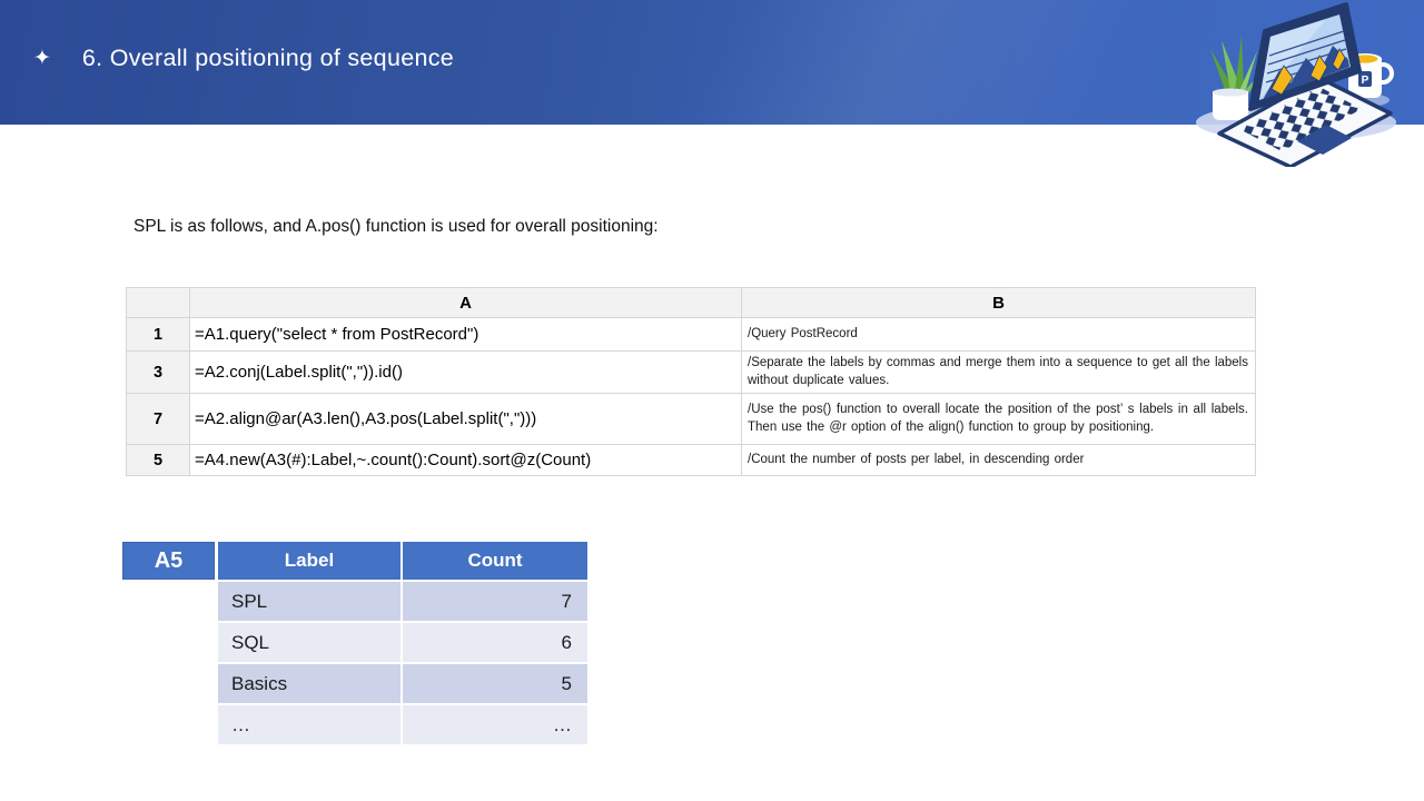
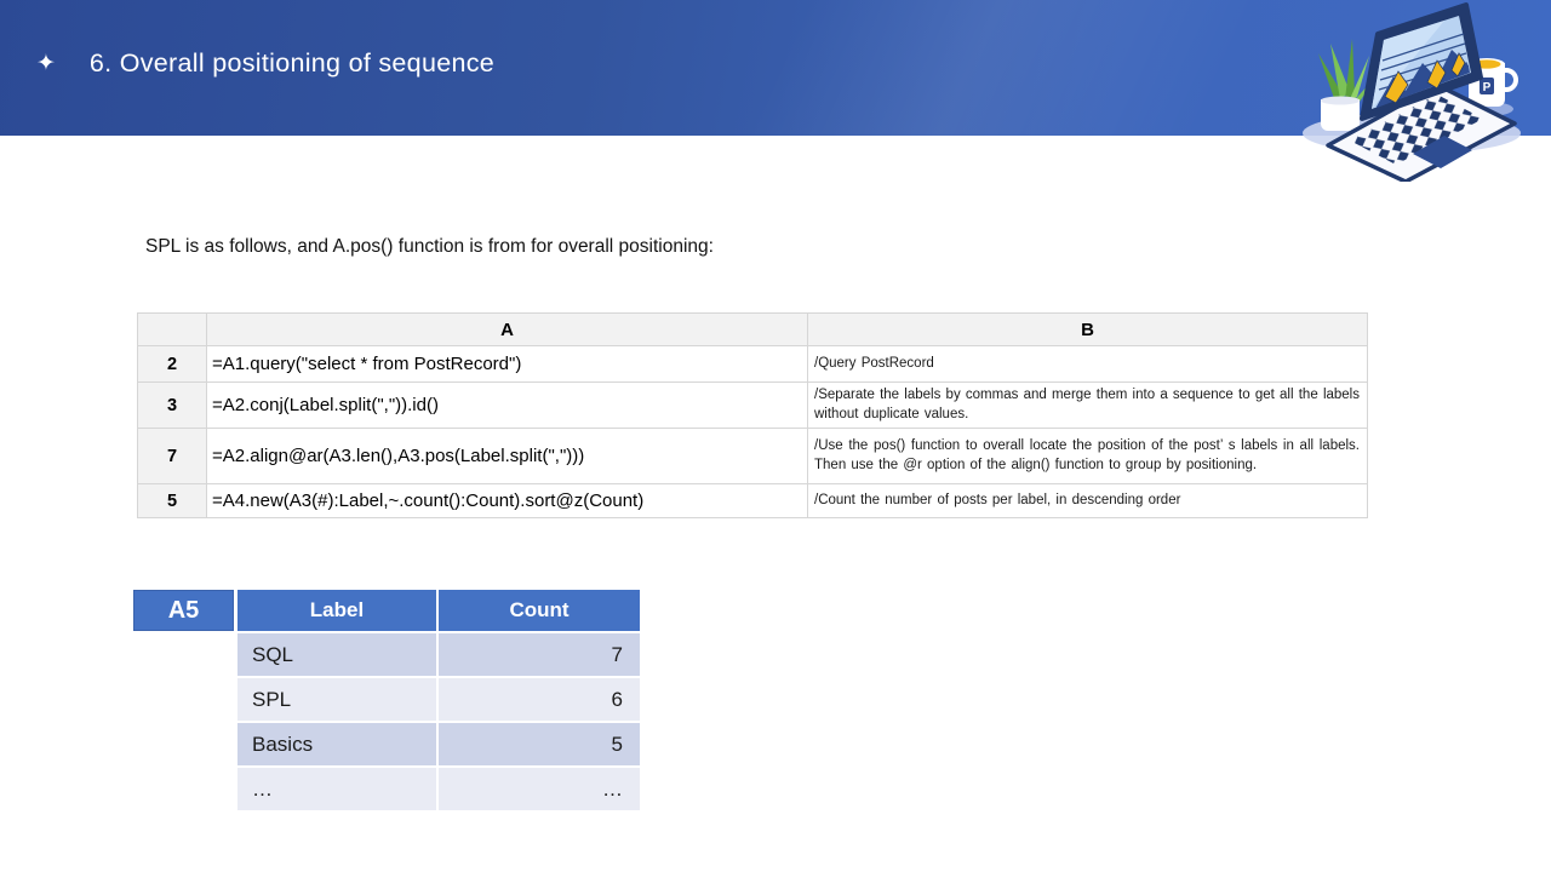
  ✦
  6. Overall positioning of sequence
  P
- SPL is as follows, and A.pos() function is used for overall positioning:
+ SPL is as follows, and A.pos() function is from for overall positioning:
  	A	B
- 1	=A1.query("select * from PostRecord")	/Query PostRecord
+ 2	=A1.query("select * from PostRecord")	/Query PostRecord
  3	=A2.conj(Label.split(",")).id()	/Separate the labels by commas and merge them into a sequence to get all the labels without duplicate values.
  7	=A2.align@ar(A3.len(),A3.pos(Label.split(",")))	/Use the pos() function to overall locate the position of the post’ s labels in all labels. Then use the @r option of the align() function to group by positioning.
  5	=A4.new(A3(#):Label,~.count():Count).sort@z(Count)	/Count the number of posts per label, in descending order
  A5
  Label
  Count
- SPL
+ SQL
  7
- SQL
+ SPL
  6
  Basics
  5
  …
  …
